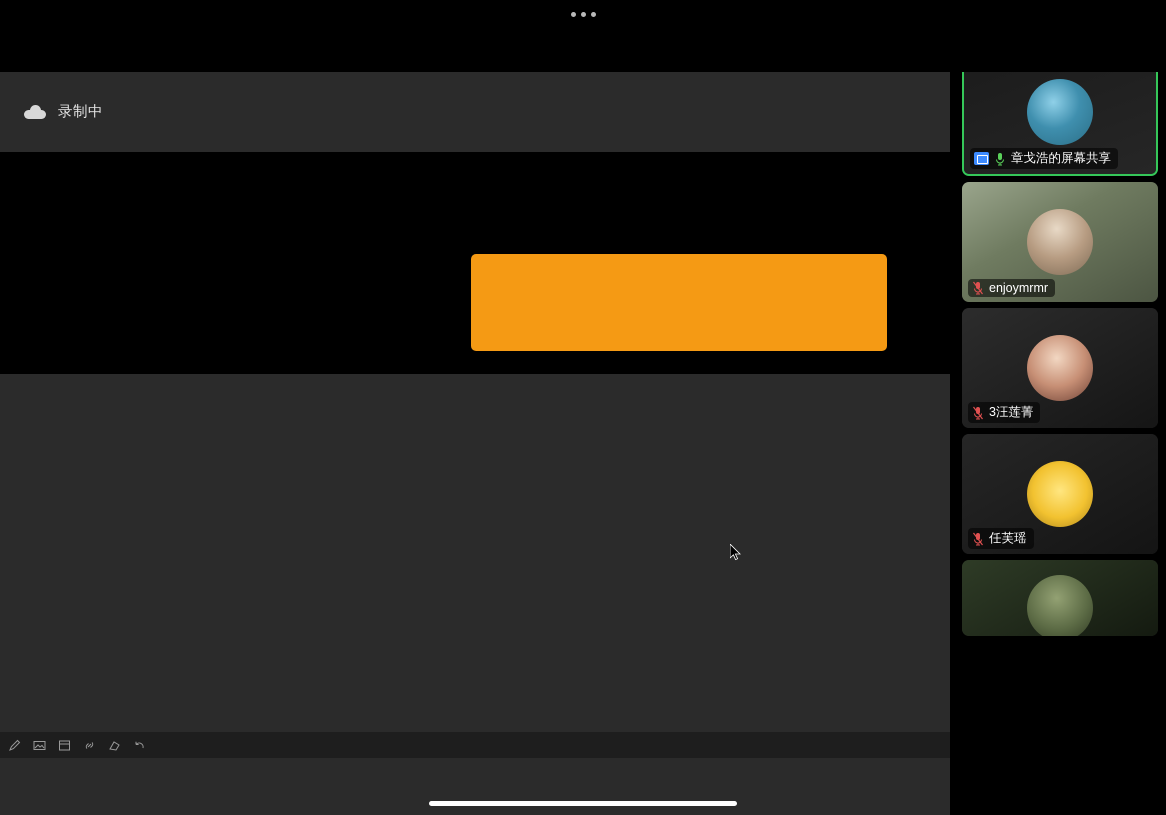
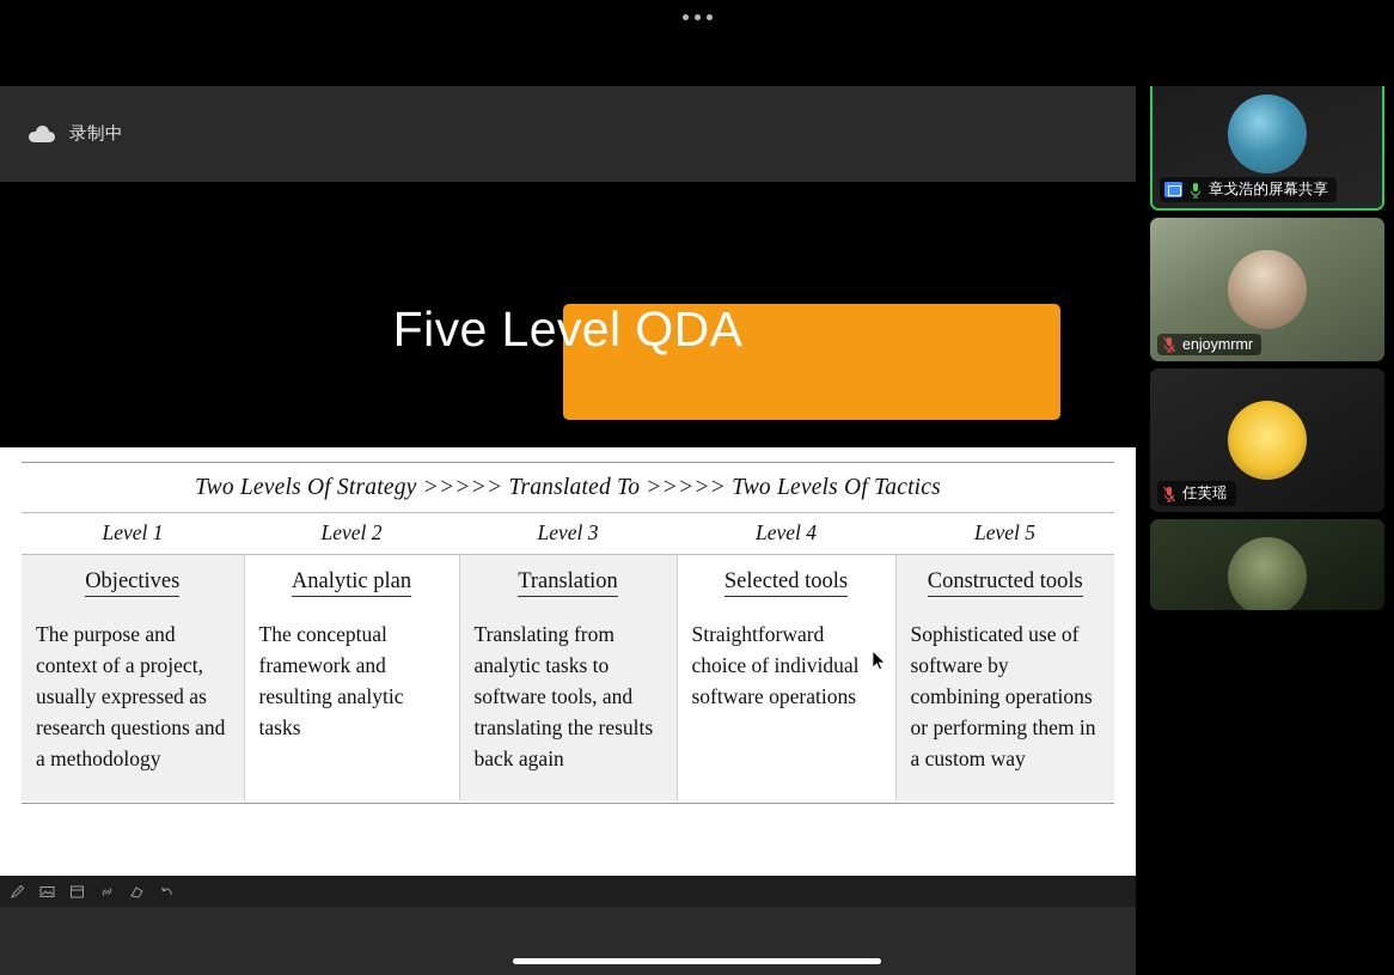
  录制中
+ Five Level QDA
+ Two Levels Of Strategy >>>>> Translated To >>>>> Two Levels Of Tactics
+ Level 1	Level 2	Level 3	Level 4	Level 5
+ Objectives	Analytic plan	Translation	Selected tools	Constructed tools
+ The purpose and context of a project, usually expressed as research questions and a methodology	The conceptual framework and resulting analytic tasks	Translating from analytic tasks to software tools, and translating the results back again	Straightforward choice of individual software operations	Sophisticated use of software by combining operations or performing them in a custom way
  章戈浩的屏幕共享
  enjoymrmr
- 3汪莲菁
  任芙瑶
